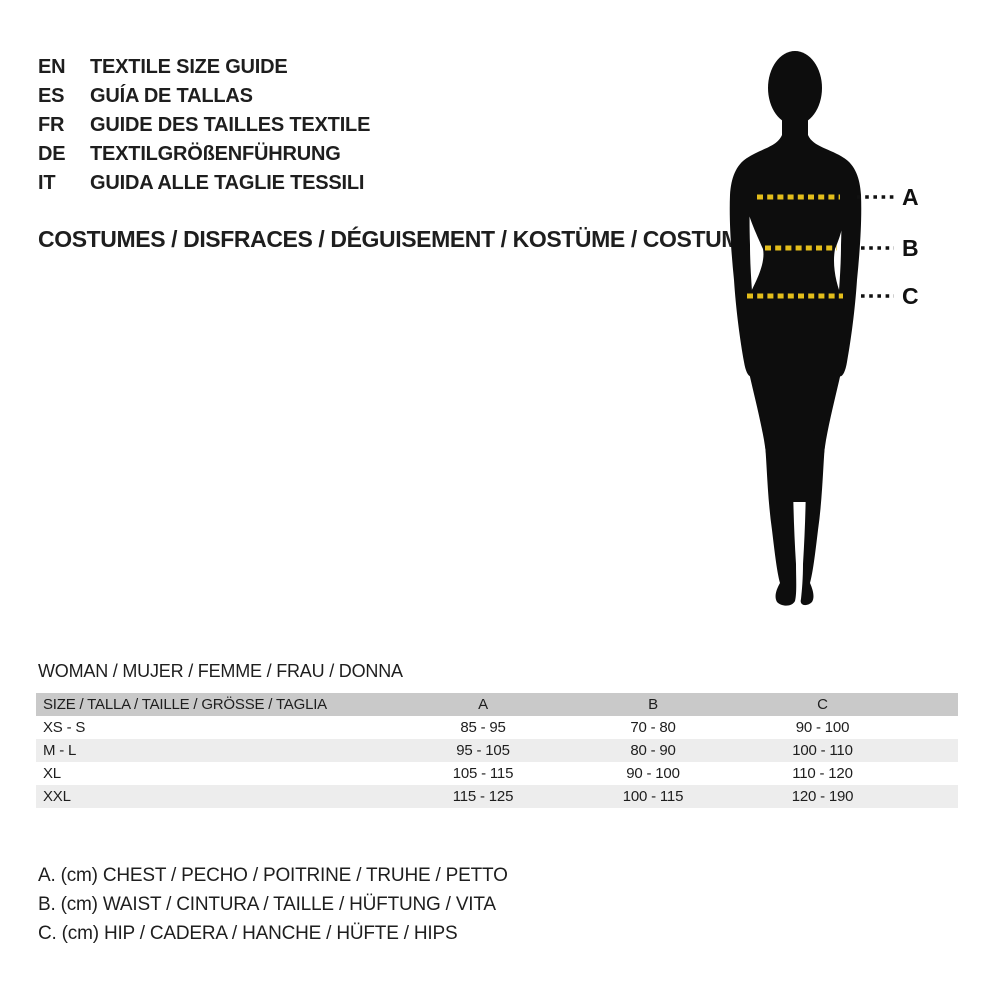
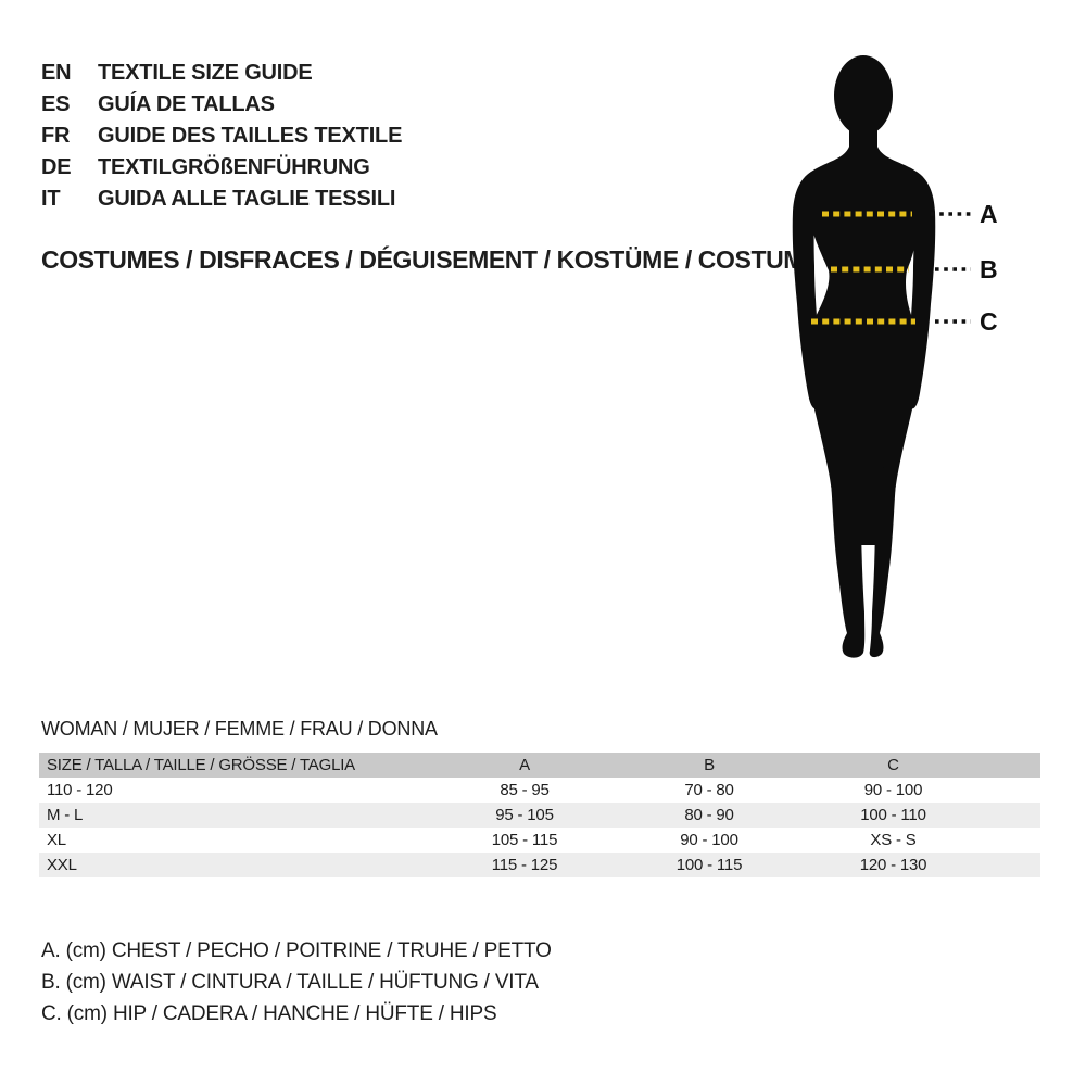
  EN
  TEXTILE SIZE GUIDE
  ES
  GUÍA DE TALLAS
  FR
  GUIDE DES TAILLES TEXTILE
  DE
  TEXTILGRÖßENFÜHRUNG
  IT
  GUIDA ALLE TAGLIE TESSILI
  COSTUMES / DISFRACES / DÉGUISEMENT / KOSTÜME / COSTU
  A
  B
  C
  WOMAN / MUJER / FEMME / FRAU / DONNA
  SIZE / TALLA / TAILLE / GRÖSSE / TAGLIA	A	B	C
- XS - S	85 - 95	70 - 80	90 - 100
+ 110 - 120	85 - 95	70 - 80	90 - 100
  M - L	95 - 105	80 - 90	100 - 110
- XL	105 - 115	90 - 100	110 - 120
+ XL	105 - 115	90 - 100	XS - S
- XXL	115 - 125	100 - 115	120 - 190
+ XXL	115 - 125	100 - 115	120 - 130
  A. (cm) CHEST / PECHO / POITRINE / TRUHE / PETTO
  B. (cm) WAIST / CINTURA / TAILLE / HÜFTUNG / VITA
  C. (cm) HIP / CADERA / HANCHE / HÜFTE / HIPS
